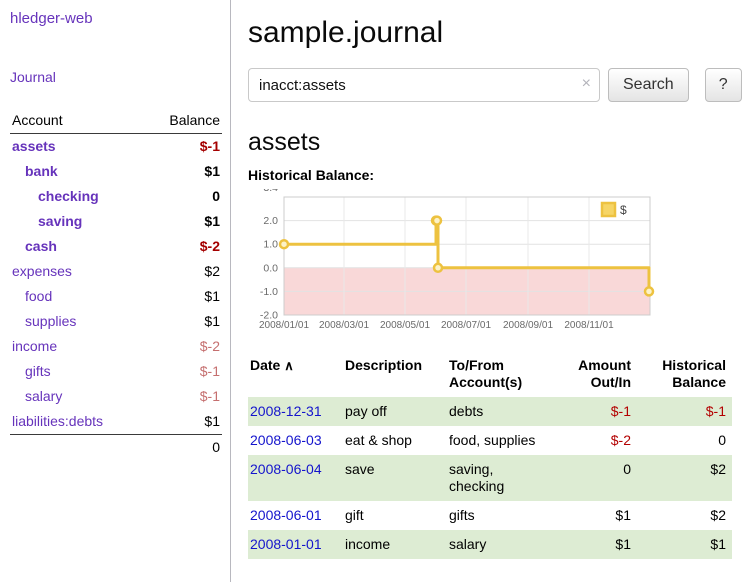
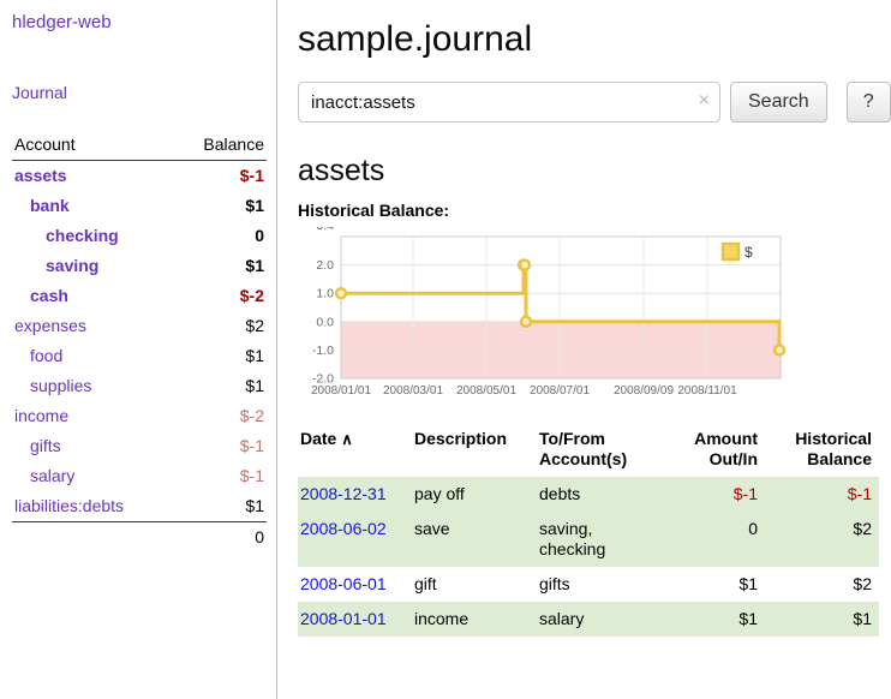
  hledger-web
  Journal
  Account
  Balance
  assets
  $-1
  bank
  $1
  checking
  0
  saving
  $1
  cash
  $-2
  expenses
  $2
  food
  $1
  supplies
  $1
  income
  $-2
  gifts
  $-1
  salary
  $-1
  liabilities:debts
  $1
  0
  sample.journal
  inacct:assets
  ×
  Search
  ?
  assets
  Historical Balance:
  3.4
  2.0
  1.0
  0.0
  -1.0
  -2.0
  2008/01/01
  2008/03/01
  2008/05/01
  2008/07/01
- 2008/09/01
+ 2008/09/09
  2008/11/01
  $
  Date ∧	Description	To/From Account(s)	Amount Out/In	Historical Balance
  2008-12-31	pay off	debts	$-1	$-1
- 2008-06-03	eat & shop	food, supplies	$-2	0
- 2008-06-04	save	saving, checking	0	$2
+ 2008-06-02	save	saving, checking	0	$2
  2008-06-01	gift	gifts	$1	$2
  2008-01-01	income	salary	$1	$1
